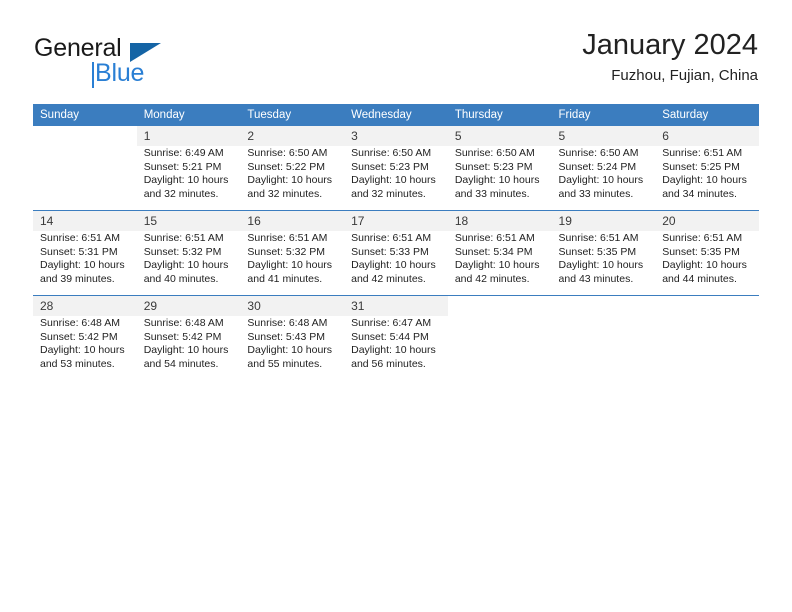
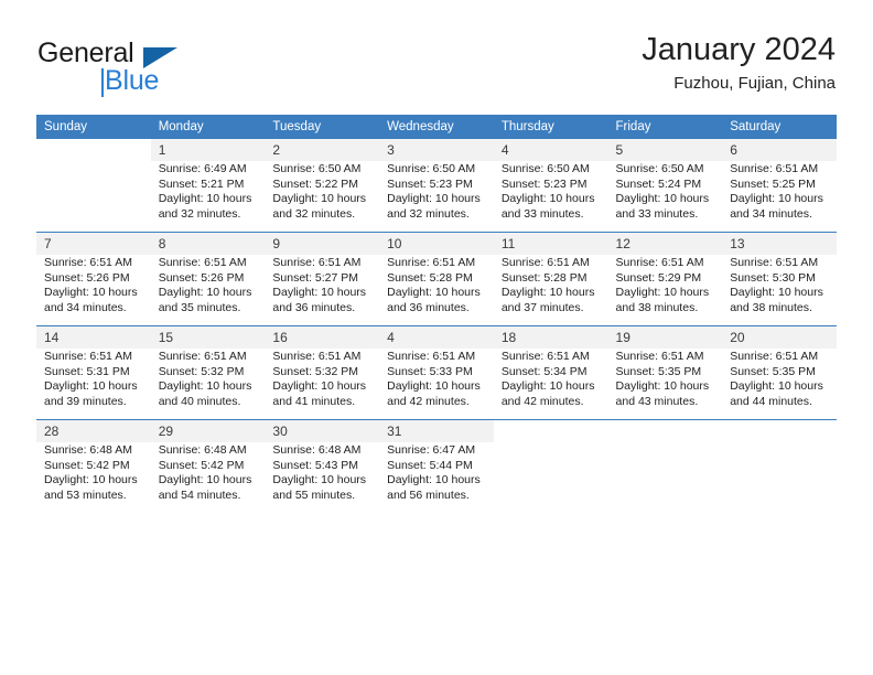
  General
  Blue
  January 2024
  Fuzhou, Fujian, China
  Sunday	Monday	Tuesday	Wednesday	Thursday	Friday	Saturday
- 	1Sunrise: 6:49 AMSunset: 5:21 PMDaylight: 10 hoursand 32 minutes.	2Sunrise: 6:50 AMSunset: 5:22 PMDaylight: 10 hoursand 32 minutes.	3Sunrise: 6:50 AMSunset: 5:23 PMDaylight: 10 hoursand 32 minutes.	5Sunrise: 6:50 AMSunset: 5:23 PMDaylight: 10 hoursand 33 minutes.	5Sunrise: 6:50 AMSunset: 5:24 PMDaylight: 10 hoursand 33 minutes.	6Sunrise: 6:51 AMSunset: 5:25 PMDaylight: 10 hoursand 34 minutes.
+ 	1Sunrise: 6:49 AMSunset: 5:21 PMDaylight: 10 hoursand 32 minutes.	2Sunrise: 6:50 AMSunset: 5:22 PMDaylight: 10 hoursand 32 minutes.	3Sunrise: 6:50 AMSunset: 5:23 PMDaylight: 10 hoursand 32 minutes.	4Sunrise: 6:50 AMSunset: 5:23 PMDaylight: 10 hoursand 33 minutes.	5Sunrise: 6:50 AMSunset: 5:24 PMDaylight: 10 hoursand 33 minutes.	6Sunrise: 6:51 AMSunset: 5:25 PMDaylight: 10 hoursand 34 minutes.
+ 7Sunrise: 6:51 AMSunset: 5:26 PMDaylight: 10 hoursand 34 minutes.	8Sunrise: 6:51 AMSunset: 5:26 PMDaylight: 10 hoursand 35 minutes.	9Sunrise: 6:51 AMSunset: 5:27 PMDaylight: 10 hoursand 36 minutes.	10Sunrise: 6:51 AMSunset: 5:28 PMDaylight: 10 hoursand 36 minutes.	11Sunrise: 6:51 AMSunset: 5:28 PMDaylight: 10 hoursand 37 minutes.	12Sunrise: 6:51 AMSunset: 5:29 PMDaylight: 10 hoursand 38 minutes.	13Sunrise: 6:51 AMSunset: 5:30 PMDaylight: 10 hoursand 38 minutes.
- 14Sunrise: 6:51 AMSunset: 5:31 PMDaylight: 10 hoursand 39 minutes.	15Sunrise: 6:51 AMSunset: 5:32 PMDaylight: 10 hoursand 40 minutes.	16Sunrise: 6:51 AMSunset: 5:32 PMDaylight: 10 hoursand 41 minutes.	17Sunrise: 6:51 AMSunset: 5:33 PMDaylight: 10 hoursand 42 minutes.	18Sunrise: 6:51 AMSunset: 5:34 PMDaylight: 10 hoursand 42 minutes.	19Sunrise: 6:51 AMSunset: 5:35 PMDaylight: 10 hoursand 43 minutes.	20Sunrise: 6:51 AMSunset: 5:35 PMDaylight: 10 hoursand 44 minutes.
+ 14Sunrise: 6:51 AMSunset: 5:31 PMDaylight: 10 hoursand 39 minutes.	15Sunrise: 6:51 AMSunset: 5:32 PMDaylight: 10 hoursand 40 minutes.	16Sunrise: 6:51 AMSunset: 5:32 PMDaylight: 10 hoursand 41 minutes.	4Sunrise: 6:51 AMSunset: 5:33 PMDaylight: 10 hoursand 42 minutes.	18Sunrise: 6:51 AMSunset: 5:34 PMDaylight: 10 hoursand 42 minutes.	19Sunrise: 6:51 AMSunset: 5:35 PMDaylight: 10 hoursand 43 minutes.	20Sunrise: 6:51 AMSunset: 5:35 PMDaylight: 10 hoursand 44 minutes.
  28Sunrise: 6:48 AMSunset: 5:42 PMDaylight: 10 hoursand 53 minutes.	29Sunrise: 6:48 AMSunset: 5:42 PMDaylight: 10 hoursand 54 minutes.	30Sunrise: 6:48 AMSunset: 5:43 PMDaylight: 10 hoursand 55 minutes.	31Sunrise: 6:47 AMSunset: 5:44 PMDaylight: 10 hoursand 56 minutes.
